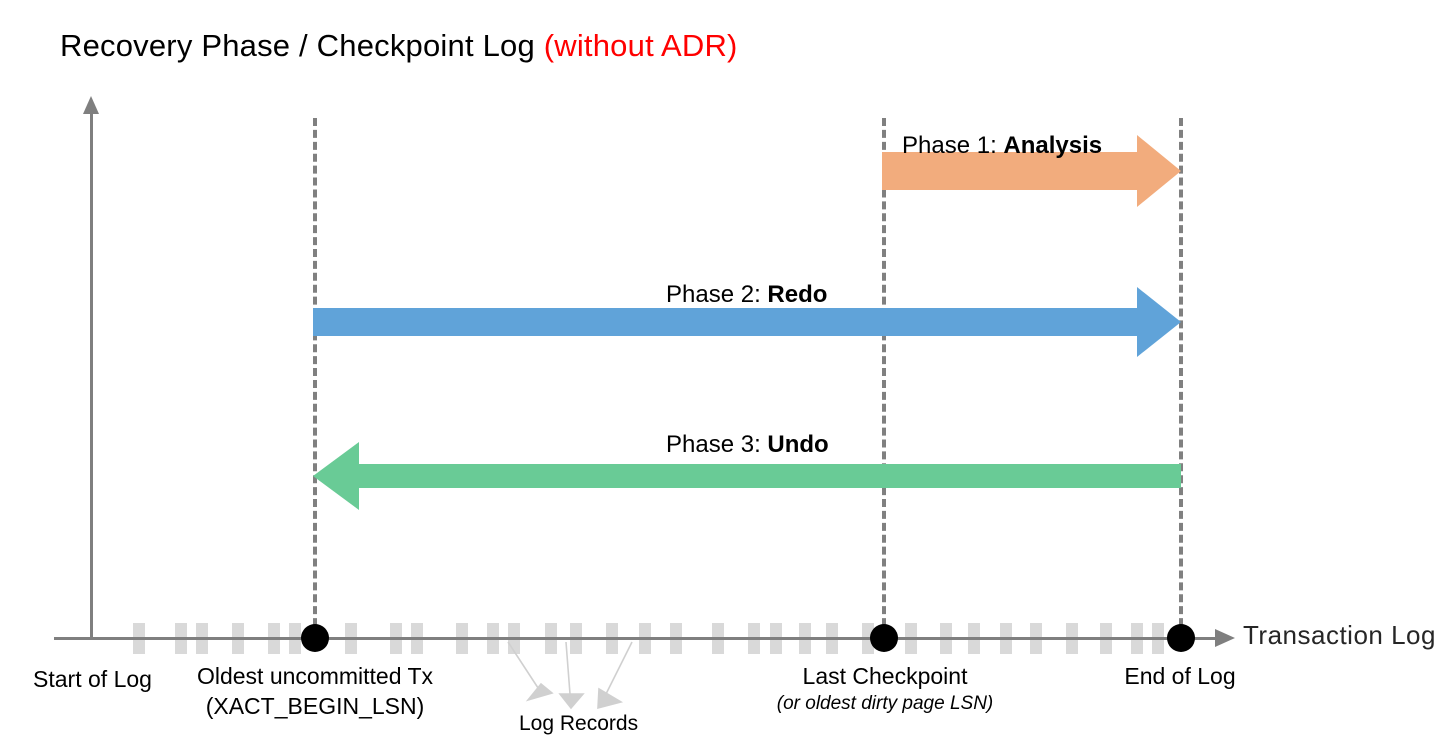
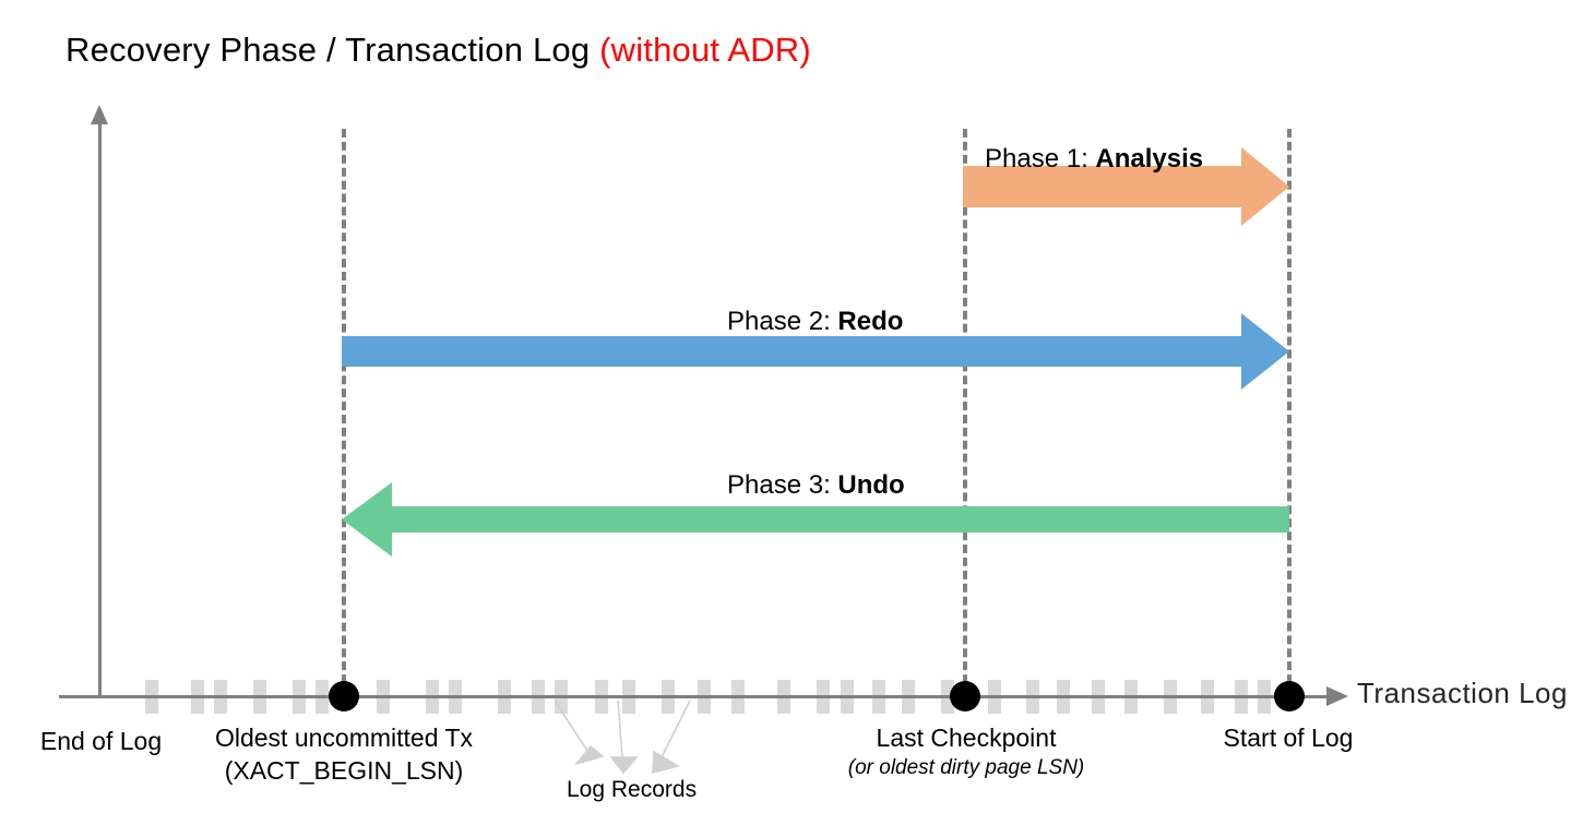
- Recovery Phase / Checkpoint Log (without ADR)
+ Recovery Phase / Transaction Log (without ADR)
  Phase 1: Analysis
  Phase 2: Redo
  Phase 3: Undo
- Start of Log
+ End of Log
  Oldest uncommitted Tx
  (XACT_BEGIN_LSN)
  Last Checkpoint
  (or oldest dirty page LSN)
- End of Log
+ Start of Log
  Transaction Log
  Log Records
